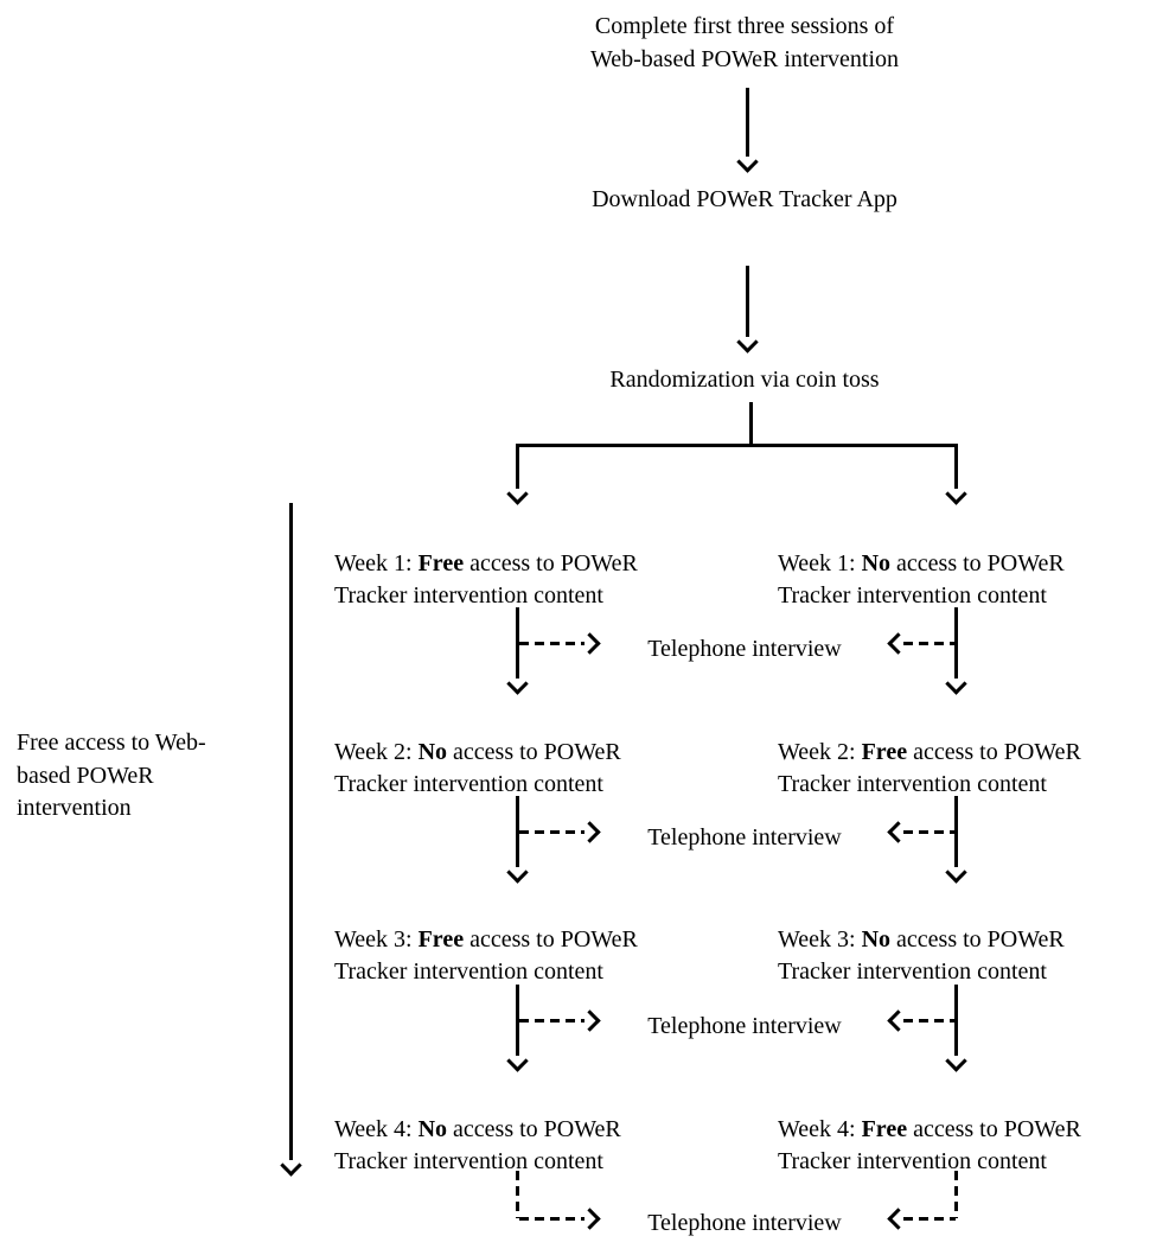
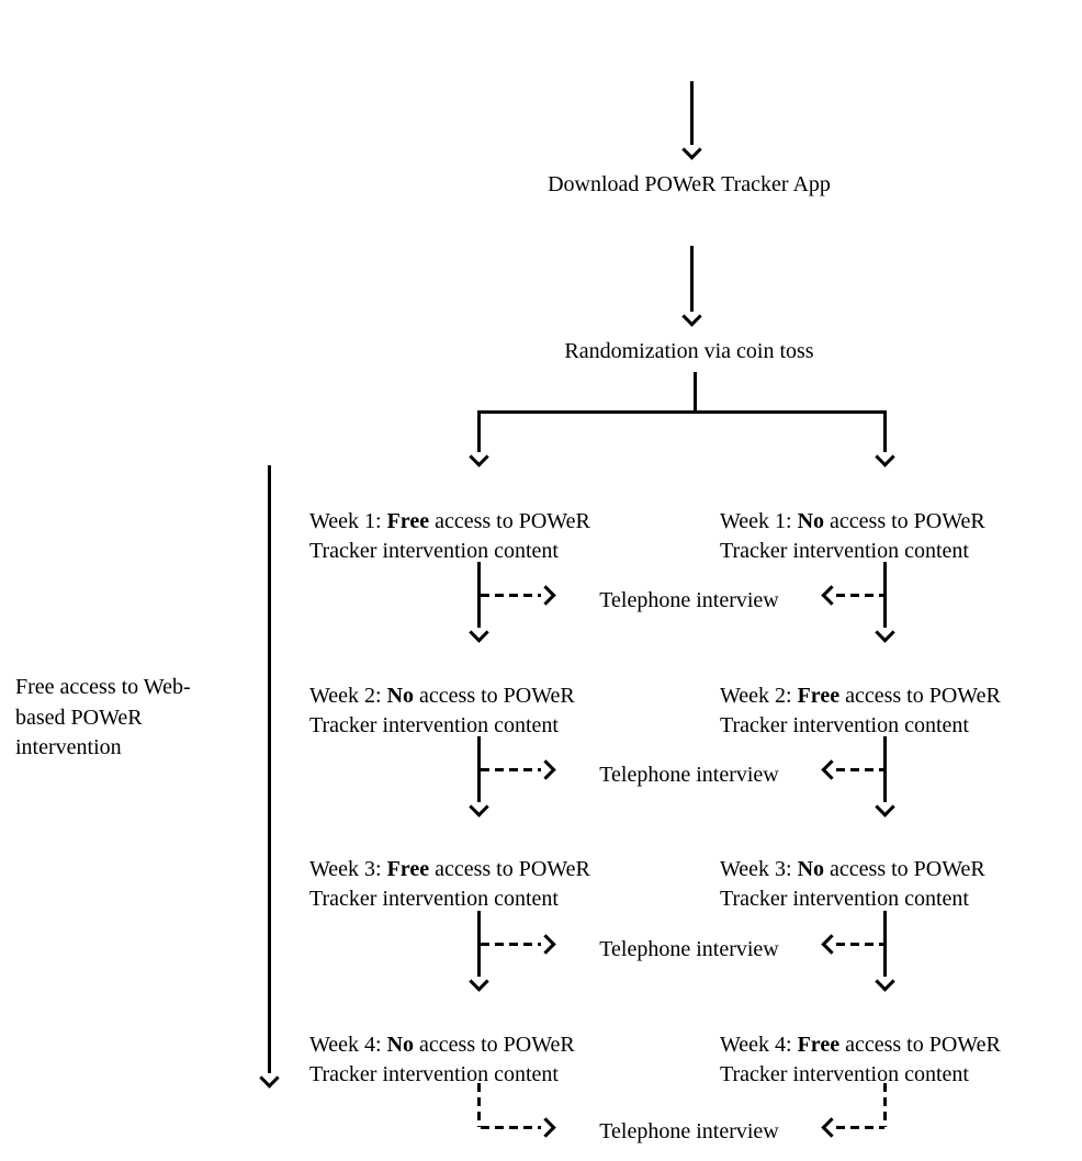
  Free access to Web-
  based POWeR
  intervention
- Complete first three sessions of
- Web-based POWeR intervention
  Download POWeR Tracker App
  Randomization via coin toss
  Week 1: Free access to POWeR
  Tracker intervention content
  Week 1: No access to POWeR
  Tracker intervention content
  Telephone interview
  Week 2: No access to POWeR
  Tracker intervention content
  Week 2: Free access to POWeR
  Tracker intervention content
  Telephone interview
  Week 3: Free access to POWeR
  Tracker intervention content
  Week 3: No access to POWeR
  Tracker intervention content
  Telephone interview
  Week 4: No access to POWeR
  Tracker intervention content
  Week 4: Free access to POWeR
  Tracker intervention content
  Telephone interview
